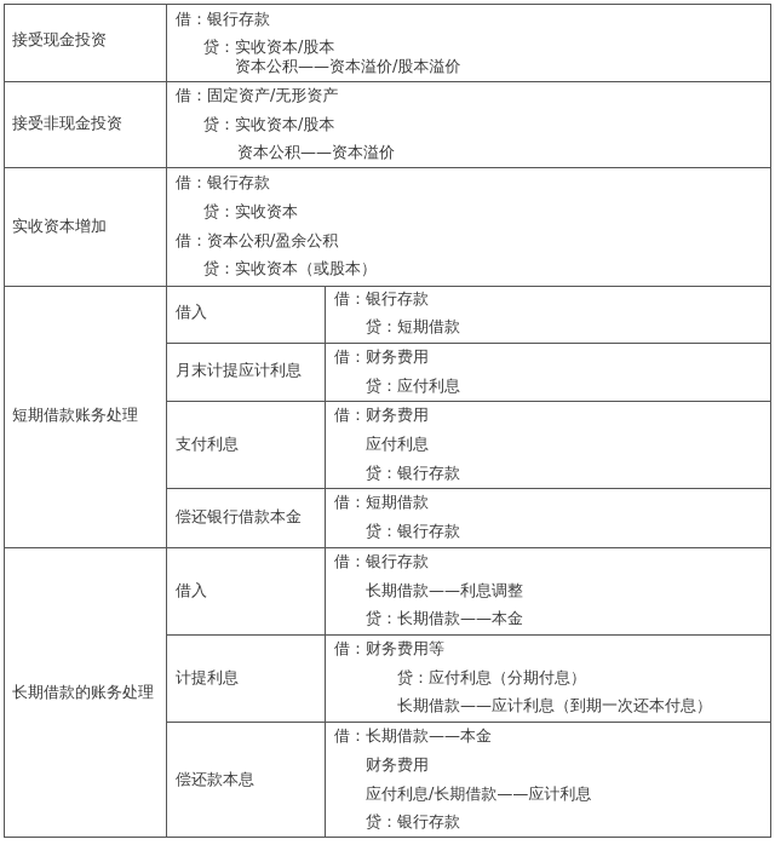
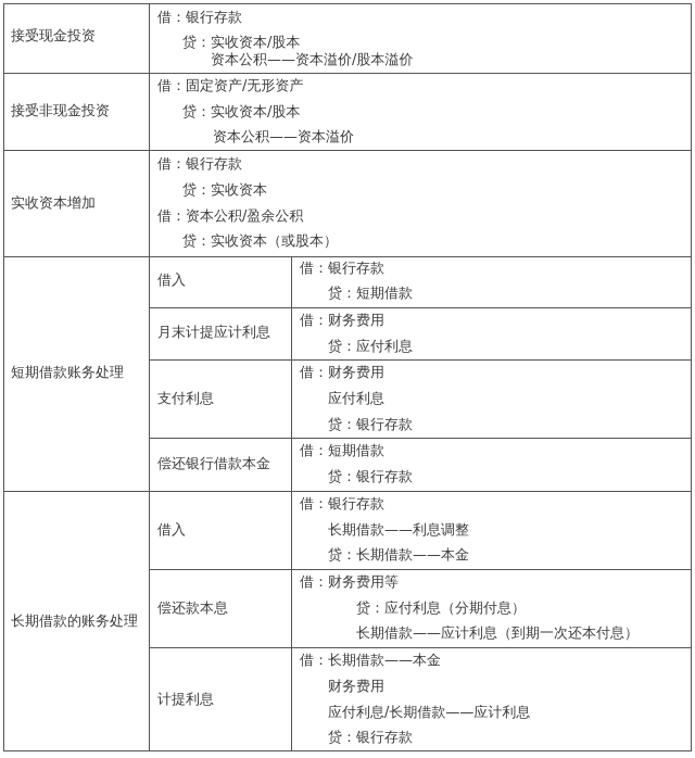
  接受现金投资
  借：银行存款
  贷：实收资本/股本
  资本公积——资本溢价/股本溢价
  接受非现金投资
  借：固定资产/无形资产
  贷：实收资本/股本
  资本公积——资本溢价
  实收资本增加
  借：银行存款
  贷：实收资本
  借：资本公积/盈余公积
  贷：实收资本（或股本）
  短期借款账务处理
  借入
  借：银行存款
  贷：短期借款
  月末计提应计利息
  借：财务费用
  贷：应付利息
  支付利息
  借：财务费用
  应付利息
  贷：银行存款
  偿还银行借款本金
  借：短期借款
  贷：银行存款
  长期借款的账务处理
  借入
  借：银行存款
  长期借款——利息调整
  贷：长期借款——本金
- 计提利息
+ 偿还款本息
  借：财务费用等
  贷：应付利息（分期付息）
  长期借款——应计利息（到期一次还本付息）
- 偿还款本息
+ 计提利息
  借：长期借款——本金
  财务费用
  应付利息/长期借款——应计利息
  贷：银行存款
